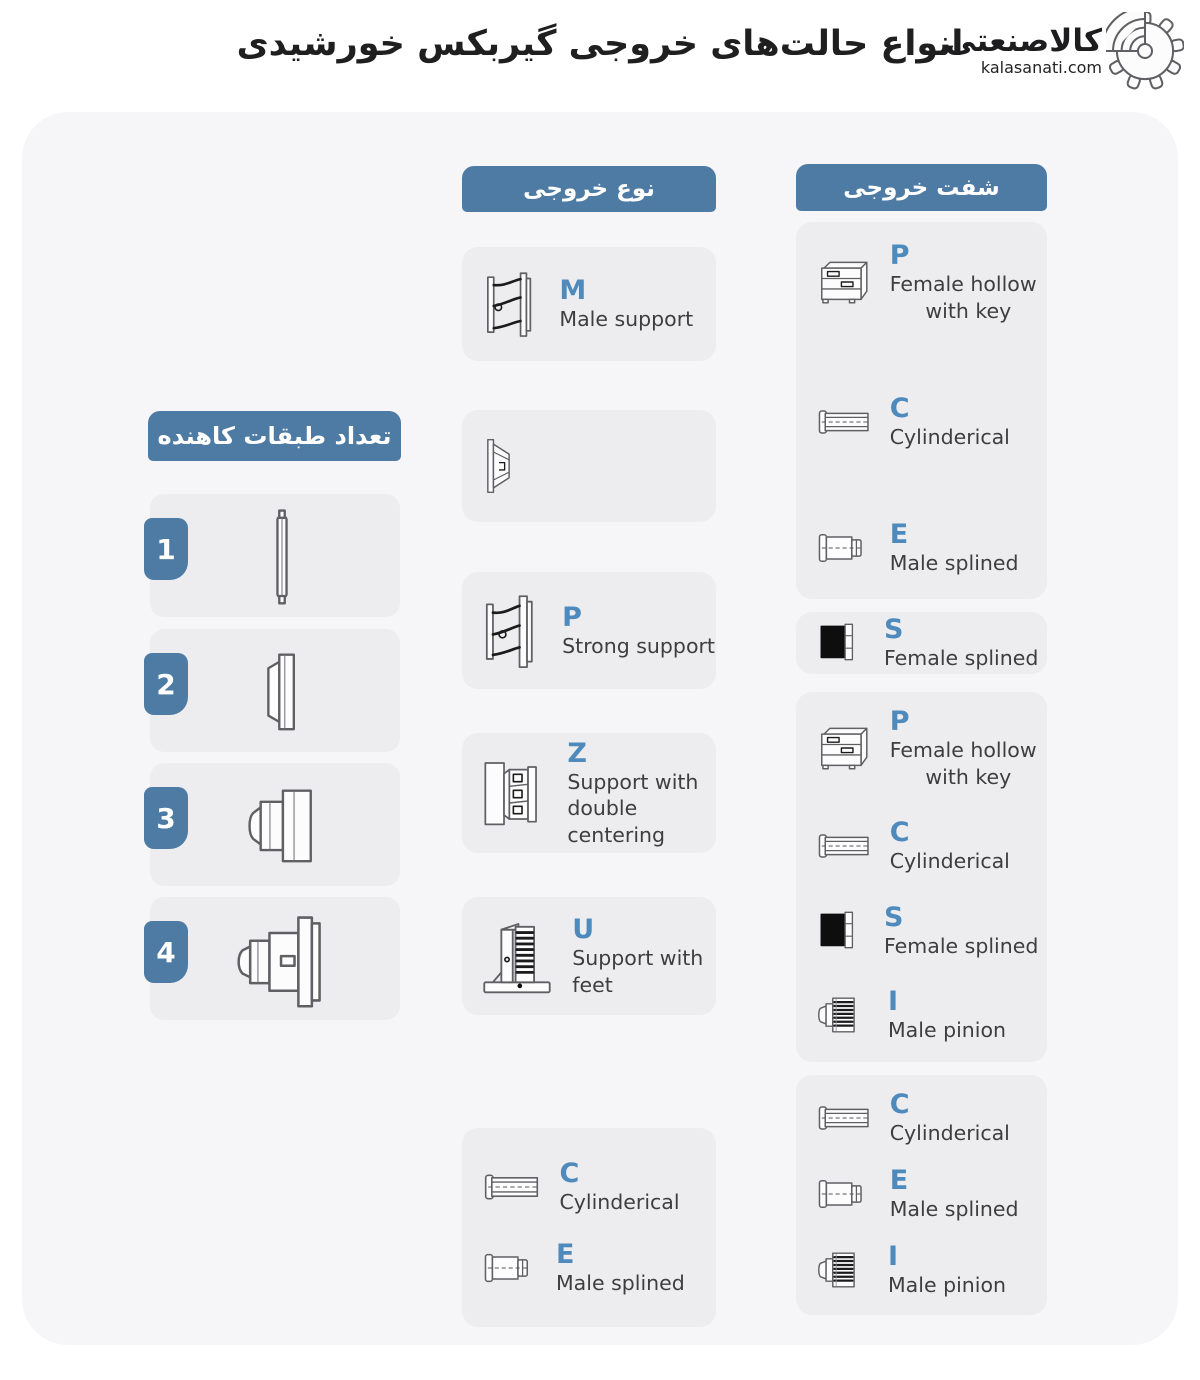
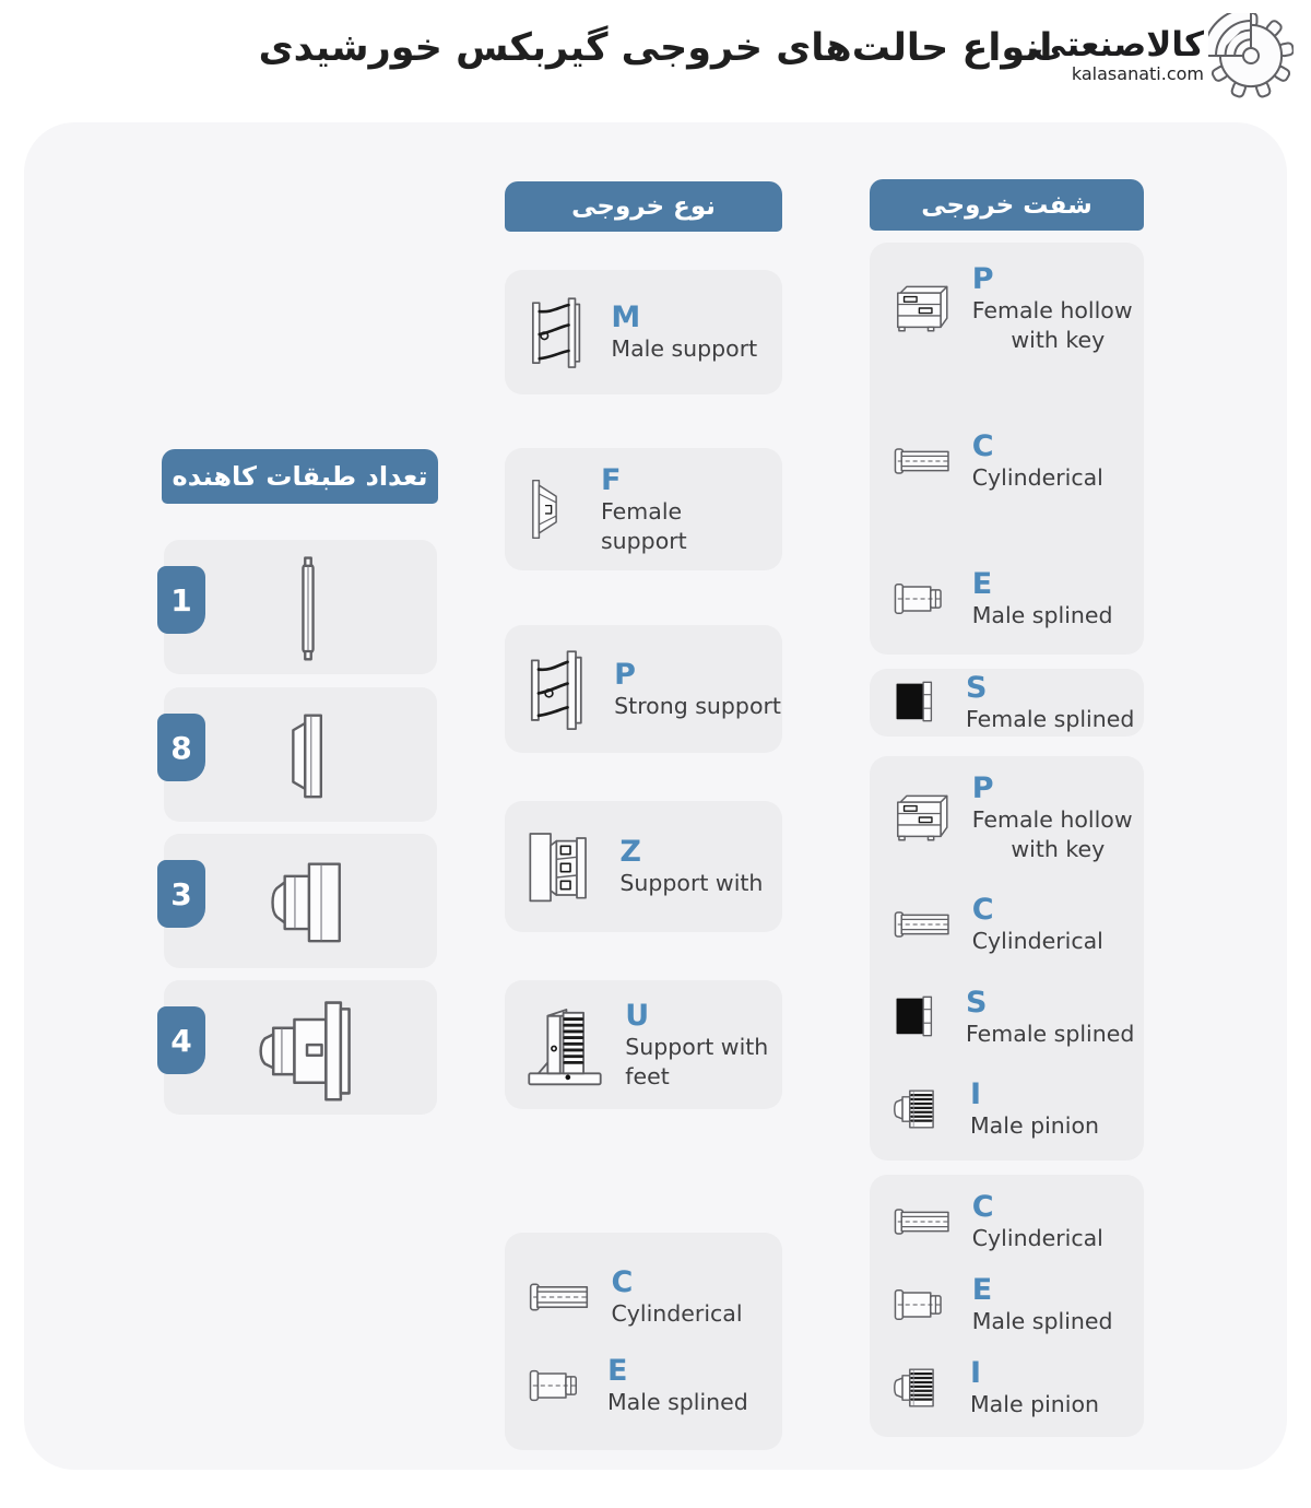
  انواع حالت‌های خروجی گیربکس خورشیدی
  کالاصنعتی
  kalasanati.com
  تعداد طبقات کاهنده
  نوع خروجی
  شفت خروجی
  1
- 2
+ 8
  3
  4
  M
  Male support
+ F
+ Female support
  P
  Strong support
  Z
  Support with
- double centering
  U
  Support with
  feet
  C
  Cylinderical
  E
  Male splined
  P
  Female hollow
  with key
  C
  Cylinderical
  E
  Male splined
  S
  Female splined
  P
  Female hollow
  with key
  C
  Cylinderical
  S
  Female splined
  I
  Male pinion
  C
  Cylinderical
  E
  Male splined
  I
  Male pinion
